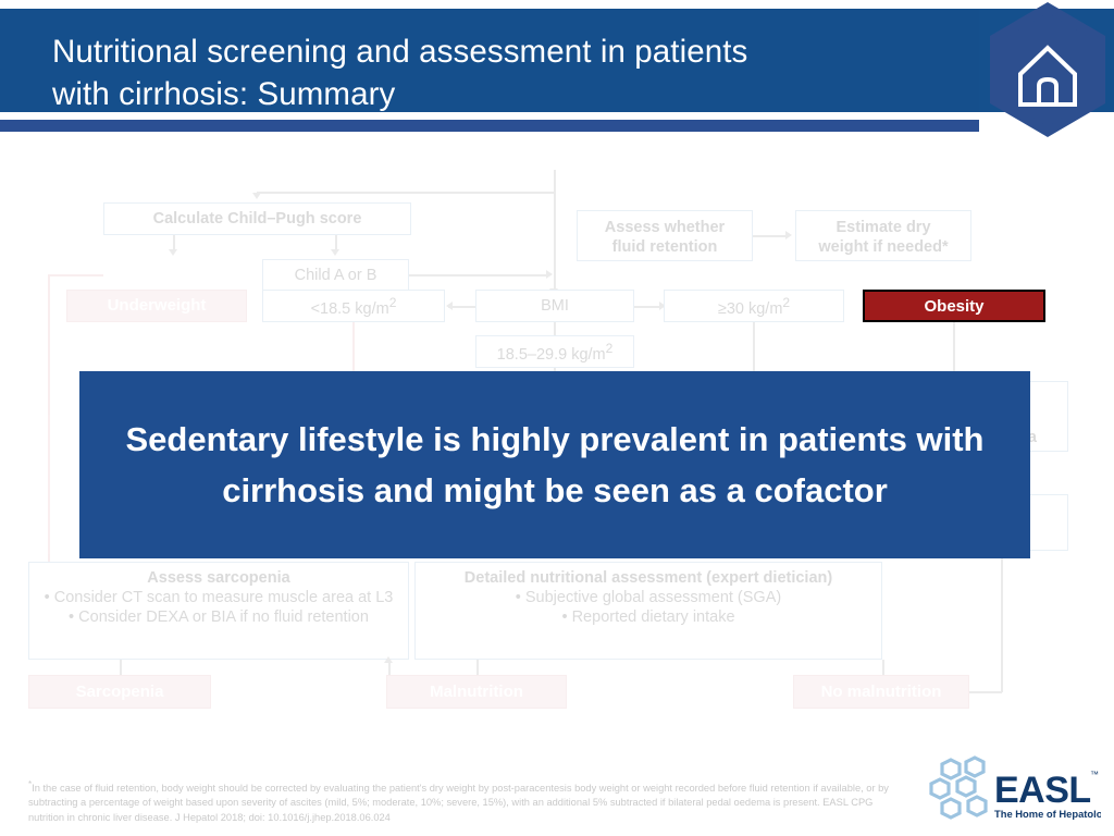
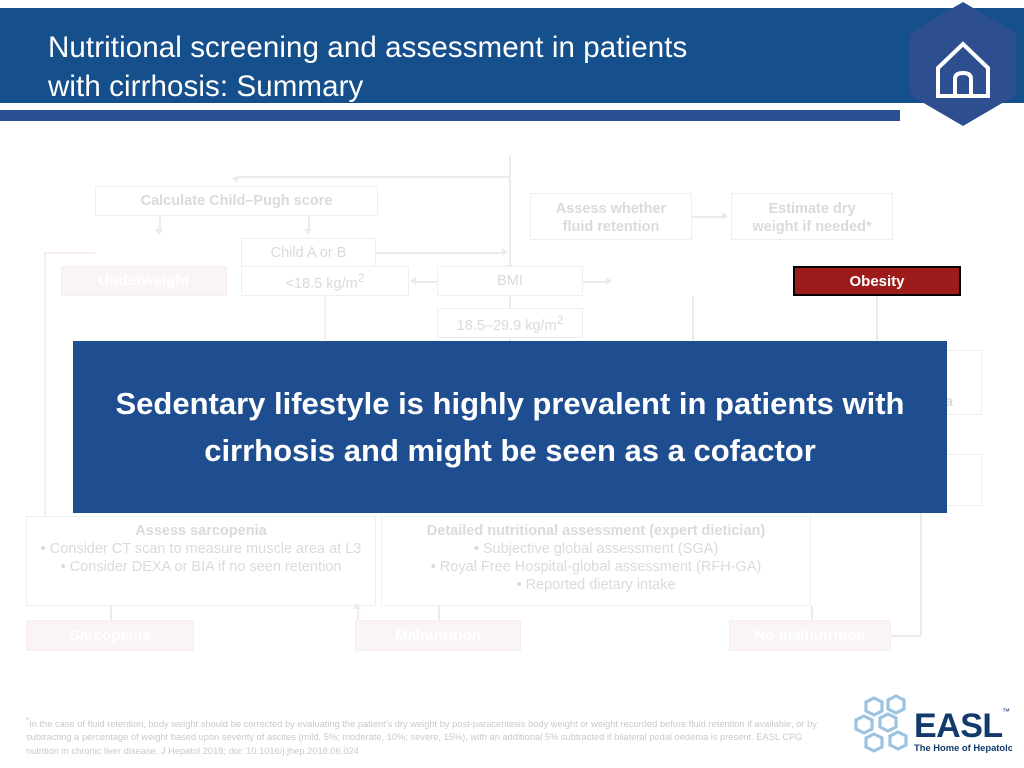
  Nutritional screening and assessment in patients
  with cirrhosis: Summary
  Calculate Child–Pugh score
  Child A or B
  Assess whether
  fluid retention
  Estimate dry
  weight if needed*
  <18.5 kg/m2
  BMI
- ≥30 kg/m2
  18.5–29.9 kg/m2
  Assess sarcopenia
  • Consider CT scan to measure muscle area at L3
- • Consider DEXA or BIA if no fluid retention
+ • Consider DEXA or BIA if no seen retention
  Detailed nutritional assessment (expert dietician)
  • Subjective global assessment (SGA)
+ • Royal Free Hospital-global assessment (RFH-GA)
  • Reported dietary intake
  Obesity
  Sedentary lifestyle is highly prevalent in patients with cirrhosis and might be seen as a cofactor
  *In the case of fluid retention, body weight should be corrected by evaluating the patient's dry weight by post-paracentesis body weight or weight recorded before fluid retention if available, or by subtracting a percentage of weight based upon severity of ascites (mild, 5%; moderate, 10%; severe, 15%), with an additional 5% subtracted if bilateral pedal oedema is present. EASL CPG nutrition in chronic liver disease. J Hepatol 2018; doi: 10.1016/j.jhep.2018.06.024
  EASL
  ™
  The Home of Hepatolo
